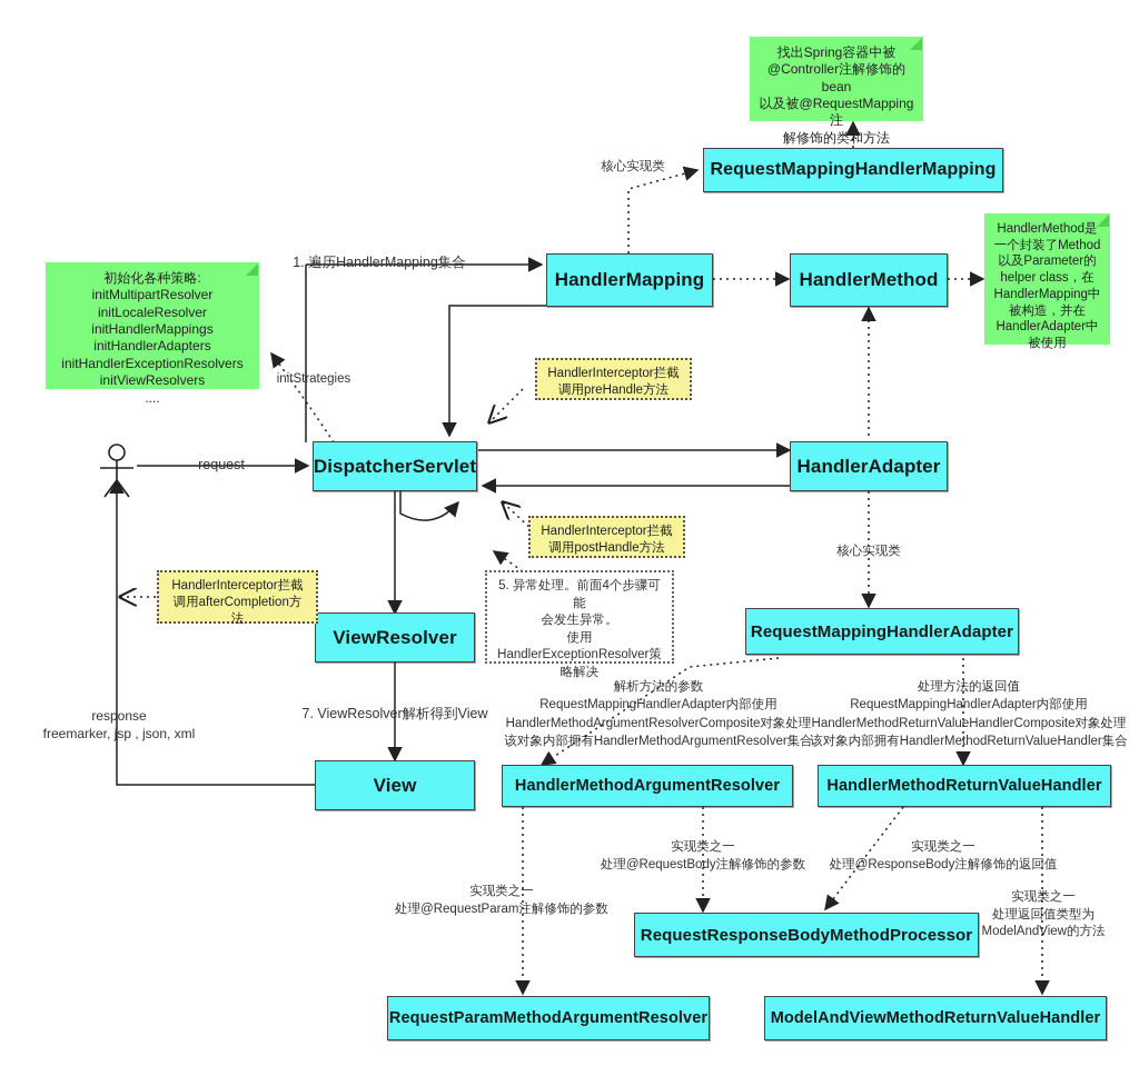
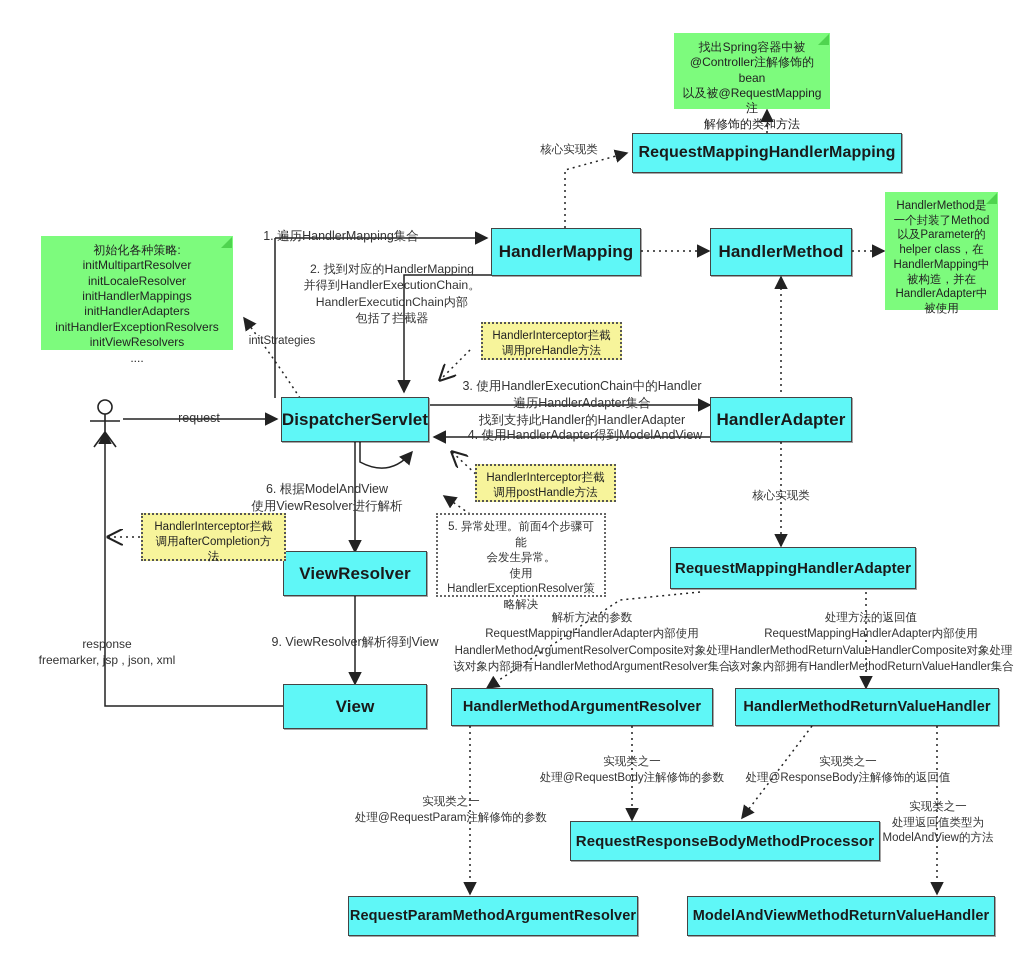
  RequestMappingHandlerMapping
  HandlerMapping
  HandlerMethod
  DispatcherServlet
  HandlerAdapter
  RequestMappingHandlerAdapter
  ViewResolver
  View
  HandlerMethodArgumentResolver
  HandlerMethodReturnValueHandler
  RequestResponseBodyMethodProcessor
  RequestParamMethodArgumentResolver
  ModelAndViewMethodReturnValueHandler
  找出Spring容器中被
  @Controller注解修饰的bean
  以及被@RequestMapping注
  解修饰的类和方法
  HandlerMethod是
  一个封装了Method
  以及Parameter的
  helper class，在
  HandlerMapping中
  被构造，并在
  HandlerAdapter中
  被使用
  初始化各种策略:
  initMultipartResolver
  initLocaleResolver
  initHandlerMappings
  initHandlerAdapters
  initHandlerExceptionResolvers
  initViewResolvers
  ....
  HandlerInterceptor拦截
  调用preHandle方法
  HandlerInterceptor拦截
  调用postHandle方法
  HandlerInterceptor拦截
  调用afterCompletion方
  法
  5. 异常处理。前面4个步骤可能
  会发生异常。
  使用
  HandlerExceptionResolver策
  略解决
  核心实现类
  核心实现类
  initStrategies
  request
  response
  freemarker, jsp , json, xml
  1. 遍历HandlerMapping集合
+ 2. 找到对应的HandlerMapping
+ 并得到HandlerExecutionChain。
+ HandlerExecutionChain内部
+ 包括了拦截器
+ 3. 使用HandlerExecutionChain中的Handler
+ 遍历HandlerAdapter集合
+ 找到支持此Handler的HandlerAdapter
+ 4. 使用HandlerAdapter得到ModelAndView
+ 6. 根据ModelAndView
+ 使用ViewResolver进行解析
- 7. ViewResolver解析得到View
+ 9. ViewResolver解析得到View
  解析方法的参数
  RequestMappingHandlerAdapter内部使用
  HandlerMethodArgumentResolverComposite对象处理
  该对象内部拥有HandlerMethodArgumentResolver集合
  处理方法的返回值
  RequestMappingHandlerAdapter内部使用
  HandlerMethodReturnValueHandlerComposite对象处理
  该对象内部拥有HandlerMethodReturnValueHandler集合
  实现类之一
  处理@RequestBody注解修饰的参数
  实现类之一
  处理@ResponseBody注解修饰的返回值
  实现类之一
  处理@RequestParam注解修饰的参数
  实现类之一
  处理返回值类型为
  ModelAndView的方法
